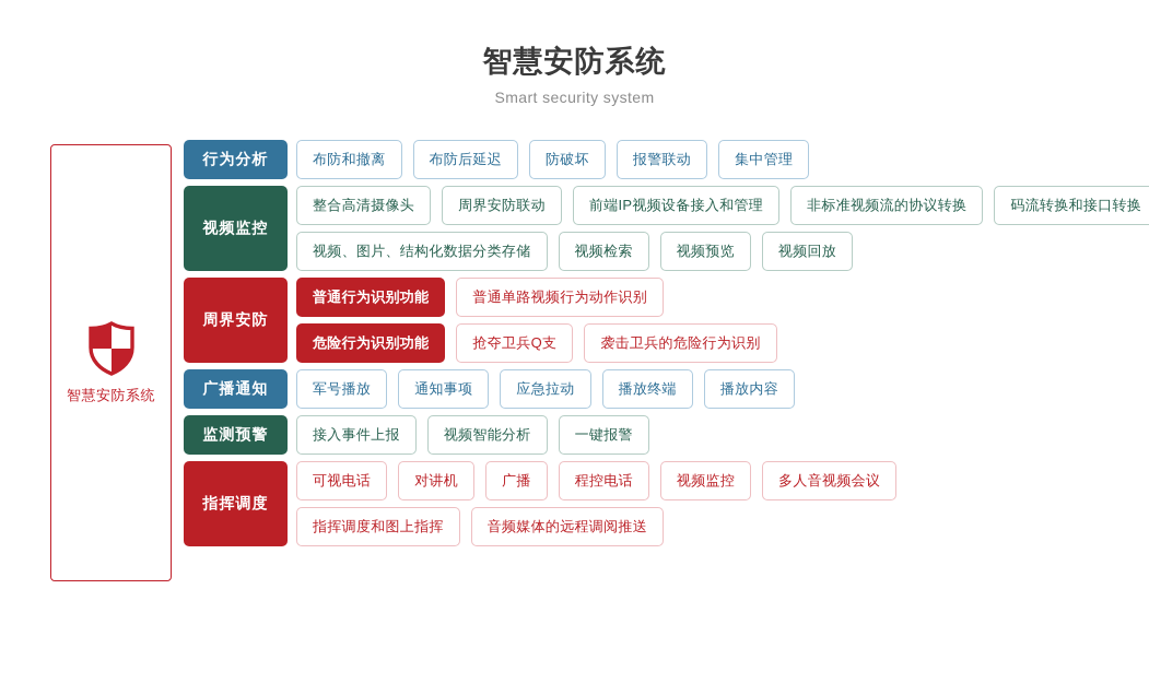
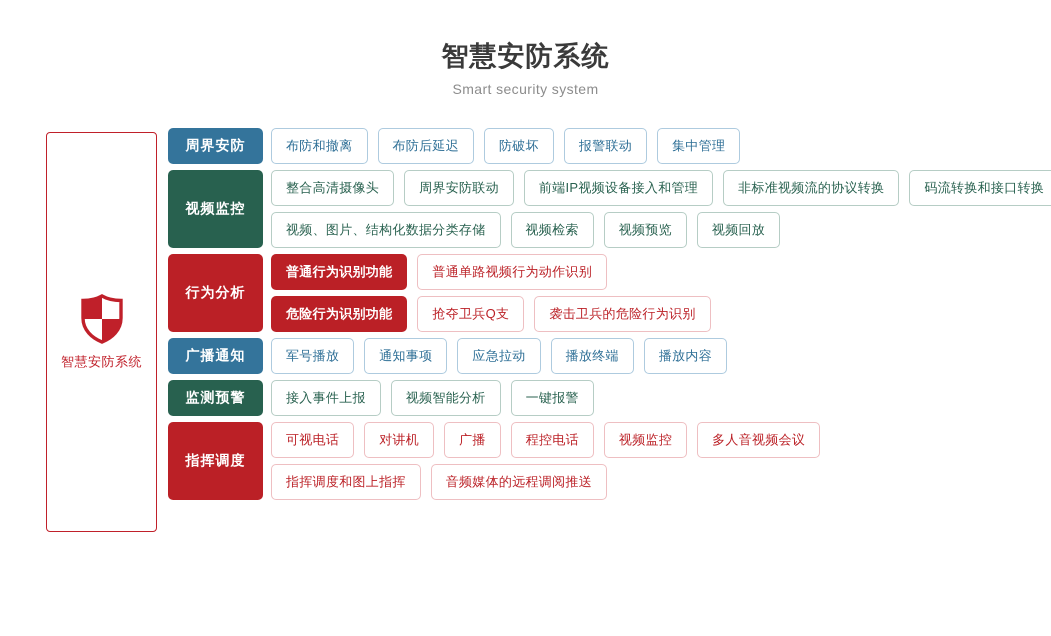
  智慧安防系统
  Smart security system
  智慧安防系统
- 行为分析
+ 周界安防
  布防和撤离
  布防后延迟
  防破坏
  报警联动
  集中管理
  视频监控
  整合高清摄像头
  周界安防联动
  前端IP视频设备接入和管理
  非标准视频流的协议转换
  码流转换和接口转换
  视频、图片、结构化数据分类存储
  视频检索
  视频预览
  视频回放
- 周界安防
+ 行为分析
  普通行为识别功能
  普通单路视频行为动作识别
  危险行为识别功能
  抢夺卫兵Q支
  袭击卫兵的危险行为识别
  广播通知
  军号播放
  通知事项
  应急拉动
  播放终端
  播放内容
  监测预警
  接入事件上报
  视频智能分析
  一键报警
  指挥调度
  可视电话
  对讲机
  广播
  程控电话
  视频监控
  多人音视频会议
  指挥调度和图上指挥
  音频媒体的远程调阅推送
